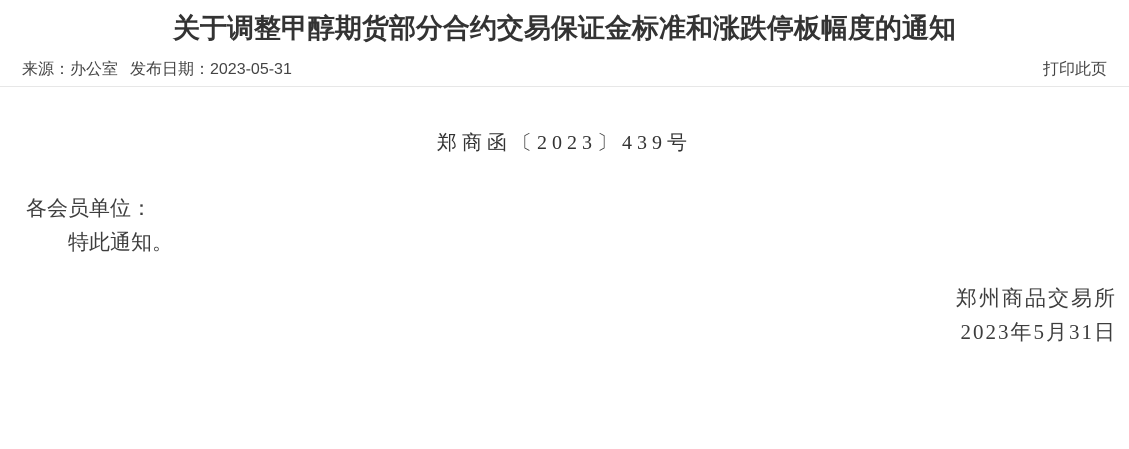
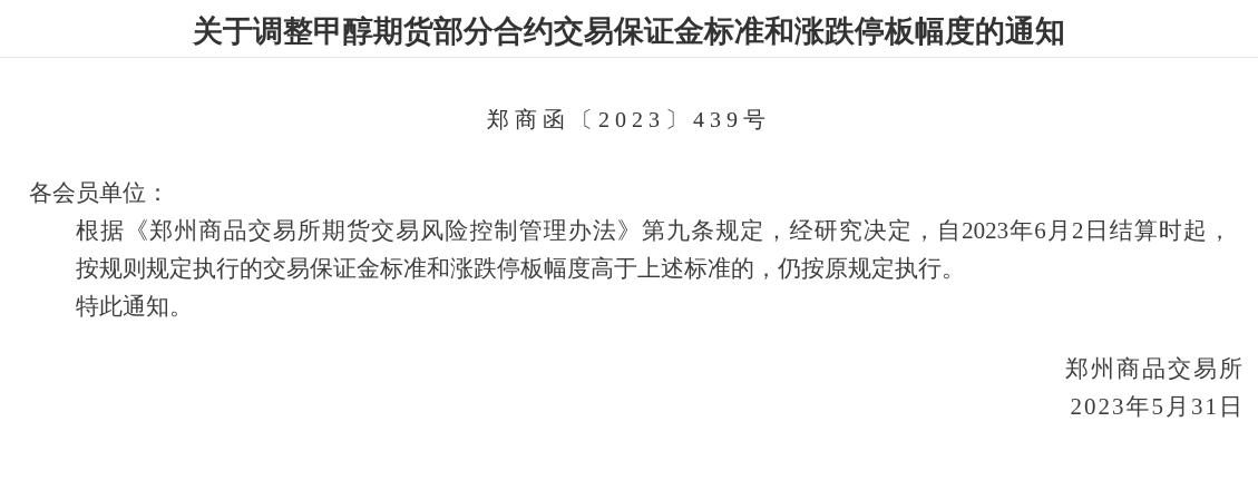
  关于调整甲醇期货部分合约交易保证金标准和涨跌停板幅度的通知
- 来源：办公室
- 发布日期：2023-05-31
- 打印此页
  郑商函〔2023〕439号
  各会员单位：
+ 根据《郑州商品交易所期货交易风险控制管理办法》第九条规定，经研究决定，自2023年6月2日结算时起，
+ 按规则规定执行的交易保证金标准和涨跌停板幅度高于上述标准的，仍按原规定执行。
  特此通知。
  郑州商品交易所
  2023年5月31日
